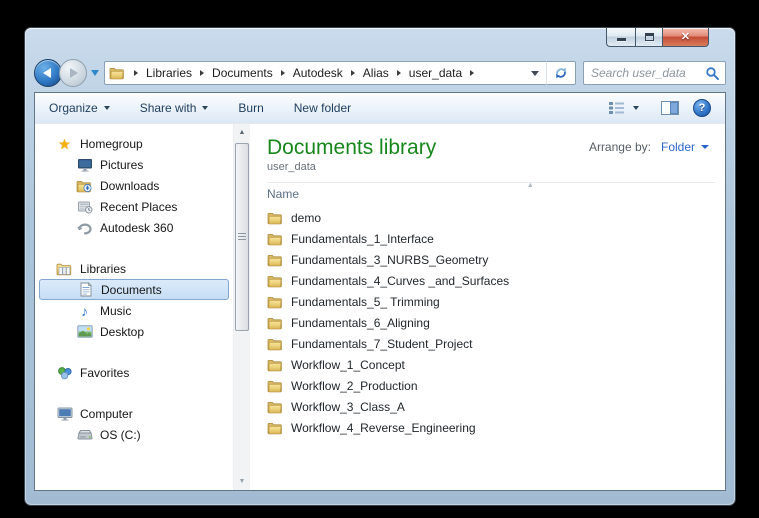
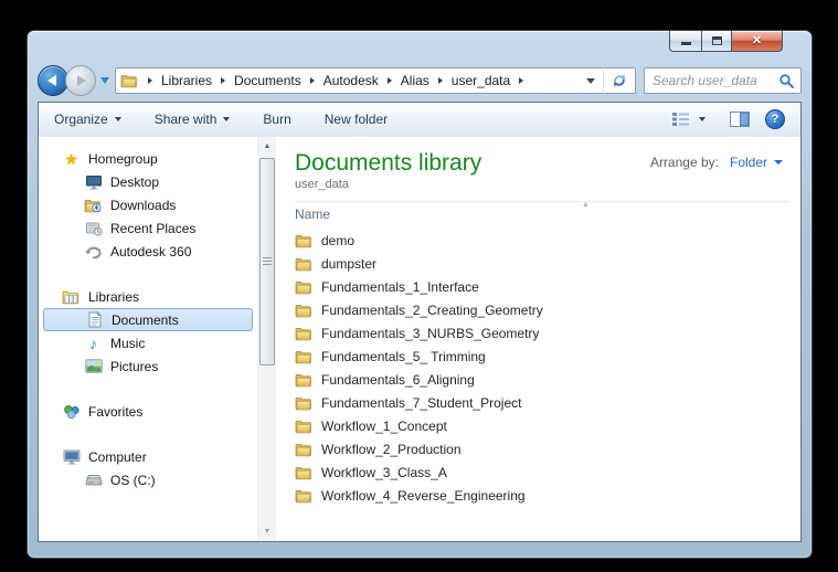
  ✕
  Libraries
  Documents
  Autodesk
  Alias
  user_data
  Search user_data
  Organize
  Share with
  Burn
  New folder
  ?
  ★
  Homegroup
- Pictures
+ Desktop
  Downloads
  Recent Places
  Autodesk 360
  Libraries
  Documents
  ♪
  Music
- Desktop
+ Pictures
  Favorites
  Computer
  OS (C:)
  Documents library
  user_data
  Arrange by:
  Folder
  Name
  demo
+ dumpster
  Fundamentals_1_Interface
+ Fundamentals_2_Creating_Geometry
  Fundamentals_3_NURBS_Geometry
- Fundamentals_4_Curves _and_Surfaces
  Fundamentals_5_ Trimming
  Fundamentals_6_Aligning
  Fundamentals_7_Student_Project
  Workflow_1_Concept
  Workflow_2_Production
  Workflow_3_Class_A
  Workflow_4_Reverse_Engineering
